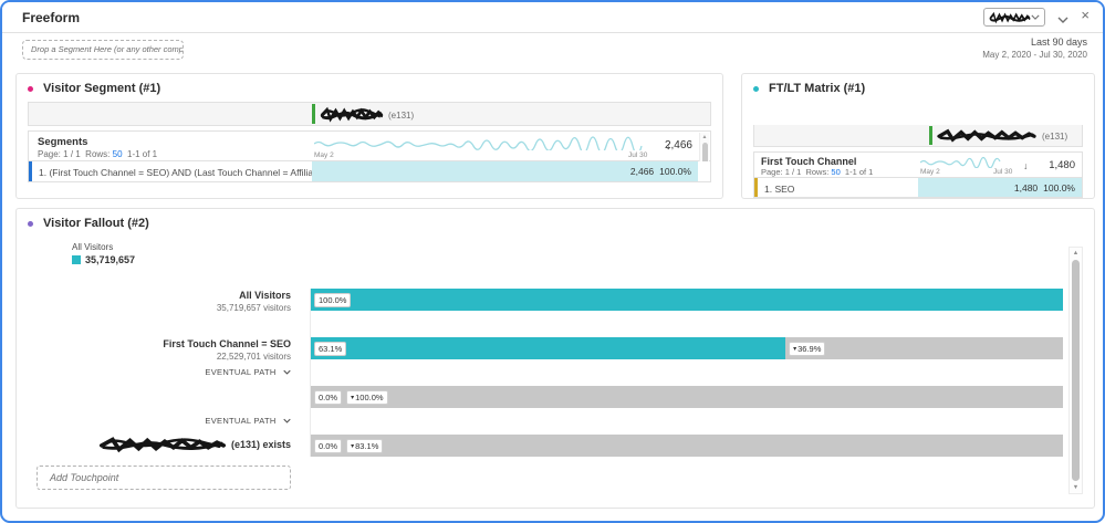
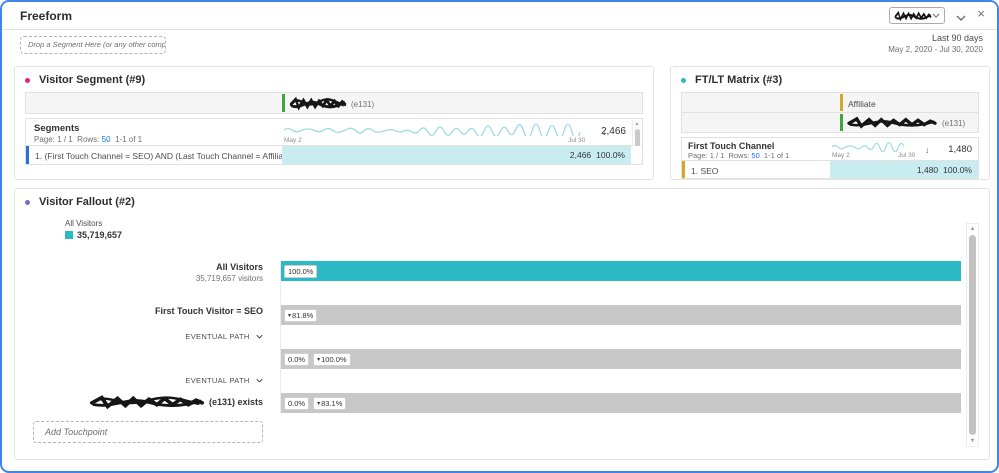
  Freeform
  ×
  Drop a Segment Here (or any other comp
  Last 90 days
  May 2, 2020 - Jul 30, 2020
- Visitor Segment (#1)
+ Visitor Segment (#9)
  (e131)
  Segments
  Page: 1 / 1 Rows: 50 1-1 of 1
  ↓
  2,466
  1. (First Touch Channel = SEO) AND (Last Touch Channel = Affilia
  2,466
  100.0%
- FT/LT Matrix (#1)
+ FT/LT Matrix (#3)
+ Affiliate
  (e131)
  First Touch Channel
  Page: 1 / 1 Rows: 50 1-1 of 1
  ↓
  1,480
  1. SEO
  1,480
  100.0%
  Visitor Fallout (#2)
  All Visitors
  35,719,657
  All Visitors
  35,719,657 visitors
  100.0%
- First Touch Channel = SEO
+ First Touch Visitor = SEO
- 22,529,701 visitors
  EVENTUAL PATH
- 63.1%
- 36.9%
+ 81.8%
  EVENTUAL PATH
  0.0%
  100.0%
  (e131) exists
  0.0%
  83.1%
  Add Touchpoint
